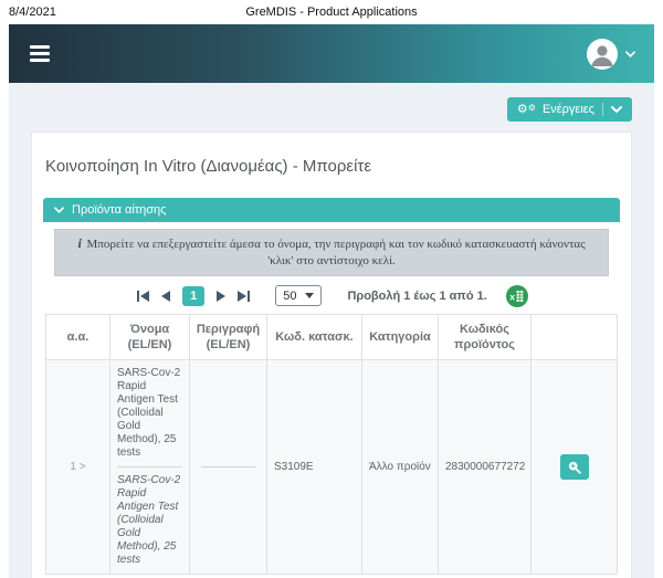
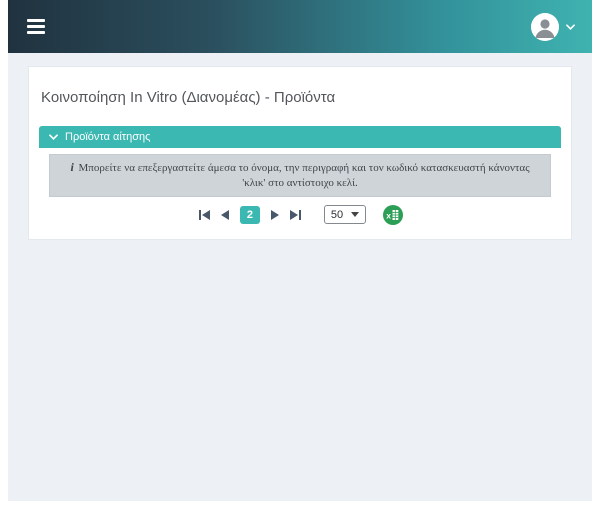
- 8/4/2021
- GreMDIS - Product Applications
- ⚙⚙
- Ενέργειες
- Κοινοποίηση In Vitro (Διανομέας) - Μπορείτε
+ Κοινοποίηση In Vitro (Διανομέας) - Προϊόντα
  Προϊόντα αίτησης
  i Μπορείτε να επεξεργαστείτε άμεσα το όνομα, την περιγραφή και τον κωδικό κατασκευαστή κάνοντας 'κλικ' στο αντίστοιχο κελί.
- 1
+ 2
  50
- Προβολή 1 έως 1 από 1.
  x
- α.α.	Όνομα (EL/EN)	Περιγραφή (EL/EN)	Κωδ. κατασκ.	Κατηγορία	Κωδικός προϊόντος
- 1 >	SARS-Cov-2 Rapid Antigen Test (Colloidal Gold Method), 25 tests SARS-Cov-2 Rapid Antigen Test (Colloidal Gold Method), 25 tests		S3109E	Άλλο προϊόν	2830000677272
